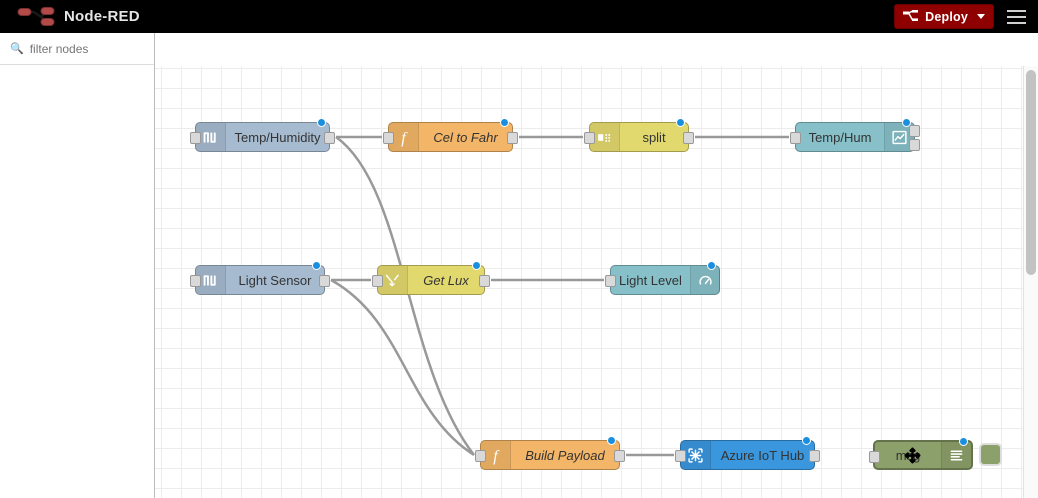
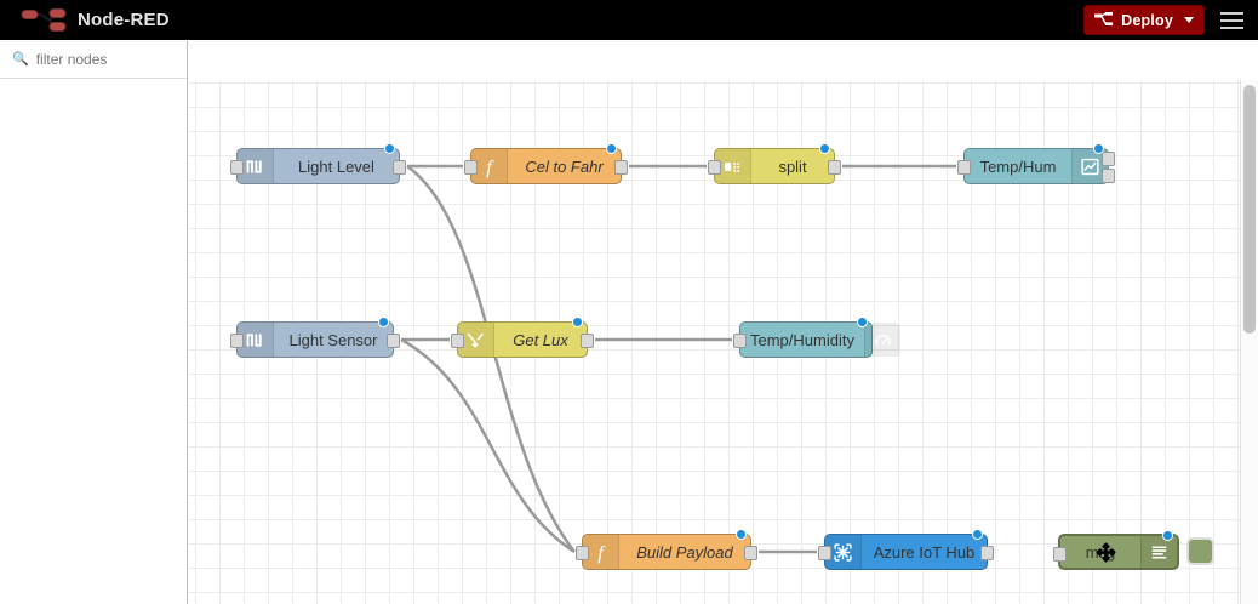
  Node-RED
  Deploy
  🔍
  filter nodes
- Temp/Humidity
+ Light Level
  f
  Cel to Fahr
  split
  Temp/Hum
  Light Sensor
  Get Lux
- Light Level
+ Temp/Humidity
  f
  Build Payload
  Azure IoT Hub
